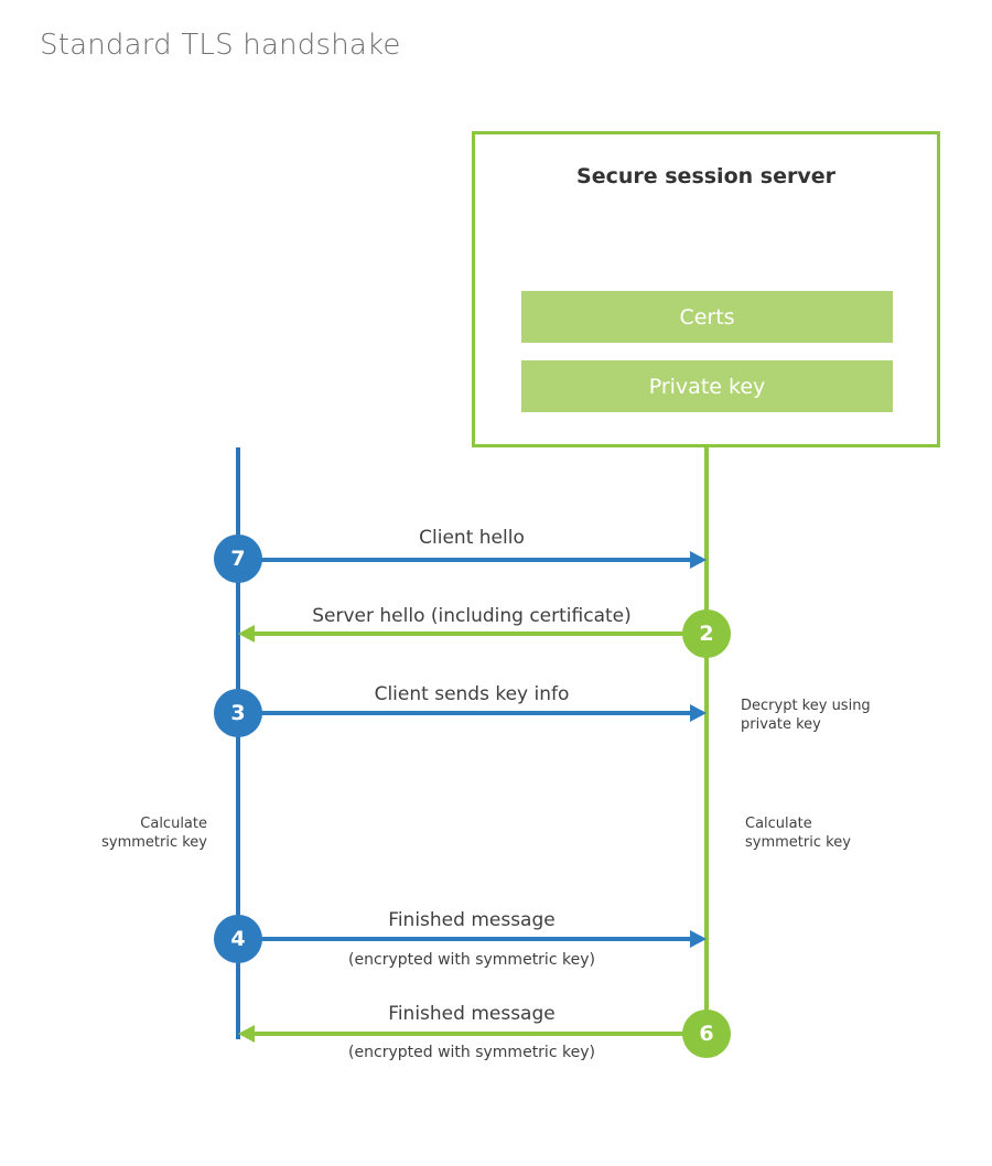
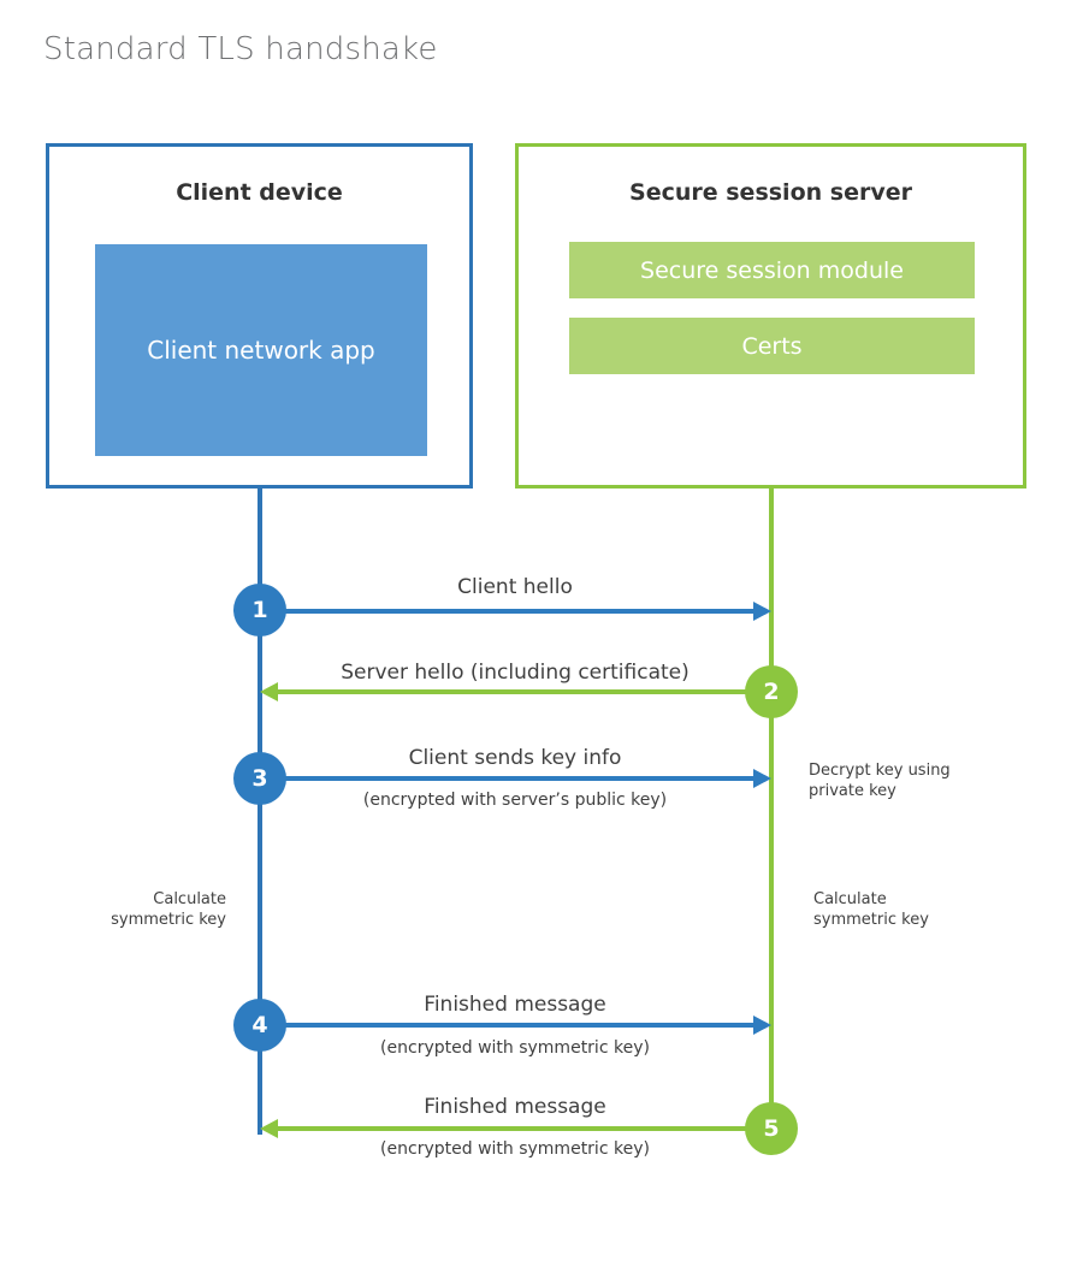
  Standard TLS handshake
+ Client device
+ Client network app
  Secure session server
+ Secure session module
  Certs
- Private key
- 7
+ 1
  2
  3
  4
- 6
+ 5
  Client hello
  Server hello (including certificate)
  Client sends key info
+ (encrypted with server’s public key)
  Finished message
  (encrypted with symmetric key)
  Finished message
  (encrypted with symmetric key)
  Decrypt key using
  private key
  Calculate
  symmetric key
  Calculate
  symmetric key
